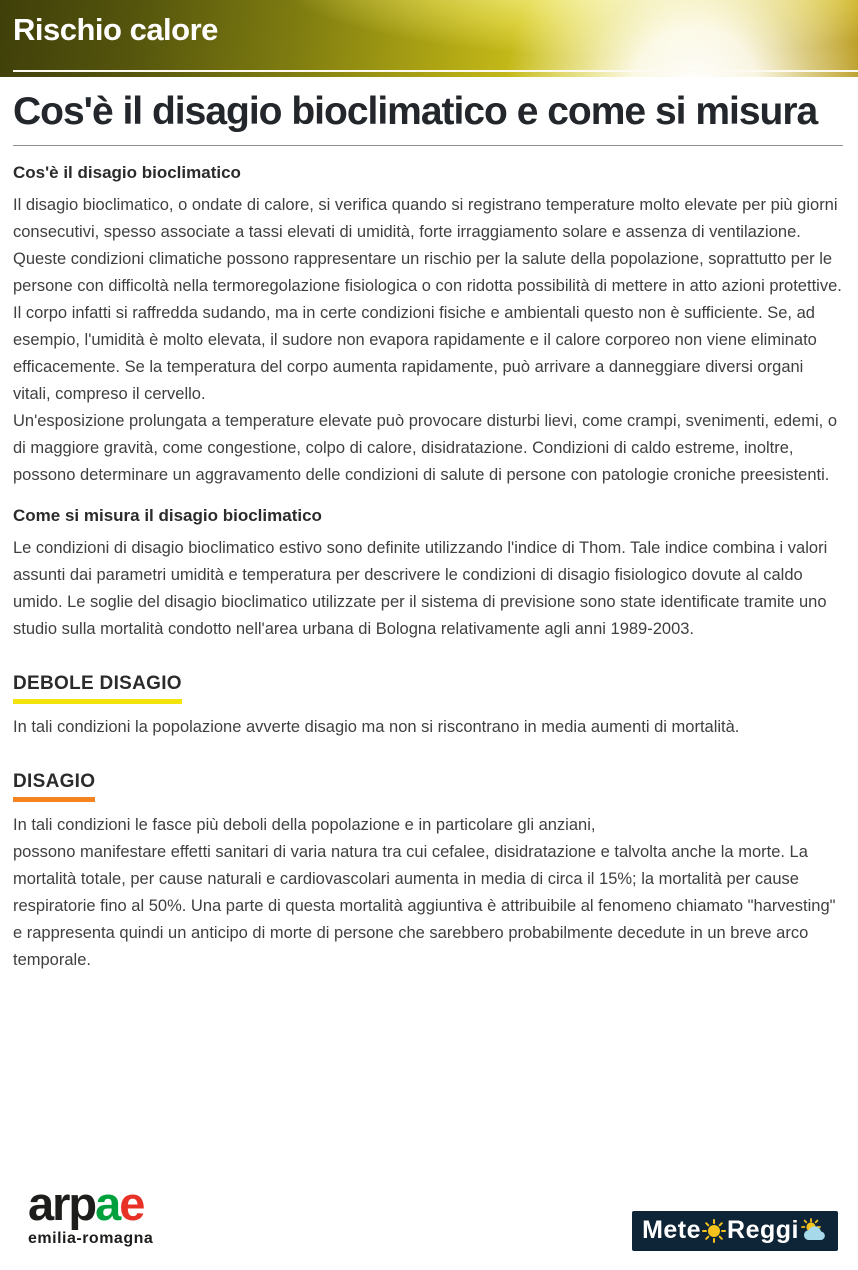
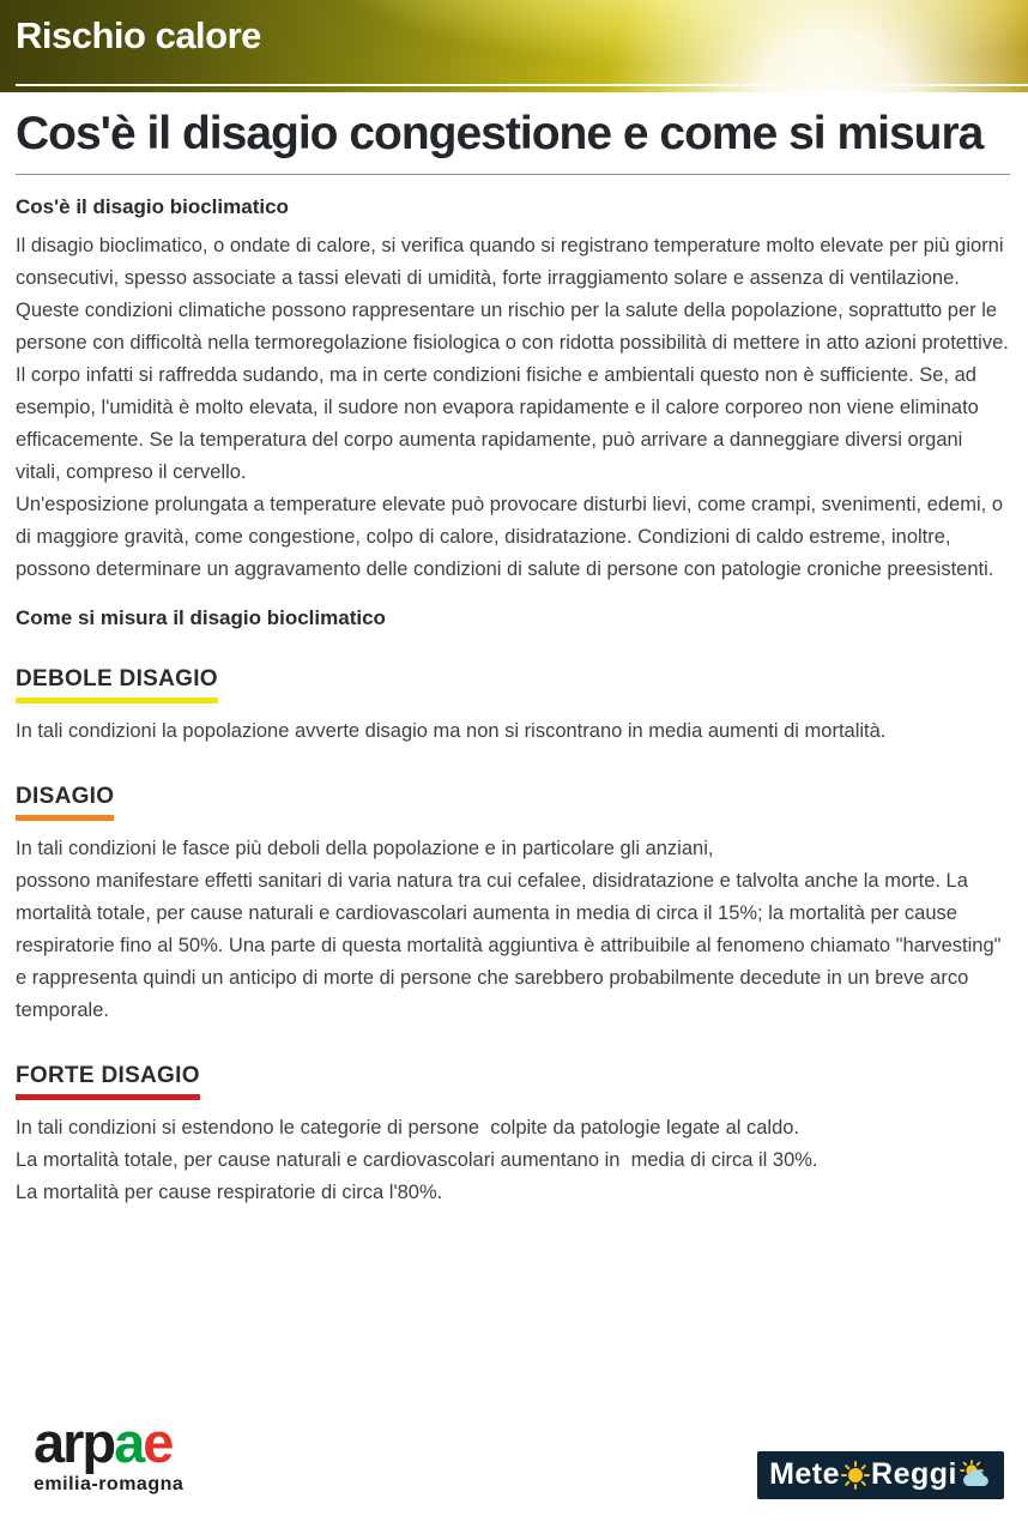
  Rischio calore
- Cos'è il disagio bioclimatico e come si misura
+ Cos'è il disagio congestione e come si misura
  Cos'è il disagio bioclimatico
  Il disagio bioclimatico, o ondate di calore, si verifica quando si registrano temperature molto elevate per più giorni consecutivi, spesso associate a tassi elevati di umidità, forte irraggiamento solare e assenza di ventilazione. Queste condizioni climatiche possono rappresentare un rischio per la salute della popolazione, soprattutto per le persone con difficoltà nella termoregolazione fisiologica o con ridotta possibilità di mettere in atto azioni protettive. Il corpo infatti si raffredda sudando, ma in certe condizioni fisiche e ambientali questo non è sufficiente. Se, ad esempio, l'umidità è molto elevata, il sudore non evapora rapidamente e il calore corporeo non viene eliminato efficacemente. Se la temperatura del corpo aumenta rapidamente, può arrivare a danneggiare diversi organi vitali, compreso il cervello.
  Un'esposizione prolungata a temperature elevate può provocare disturbi lievi, come crampi, svenimenti, edemi, o di maggiore gravità, come congestione, colpo di calore, disidratazione. Condizioni di caldo estreme, inoltre, possono determinare un aggravamento delle condizioni di salute di persone con patologie croniche preesistenti.
  Come si misura il disagio bioclimatico
- Le condizioni di disagio bioclimatico estivo sono definite utilizzando l'indice di Thom. Tale indice combina i valori assunti dai parametri umidità e temperatura per descrivere le condizioni di disagio fisiologico dovute al caldo umido. Le soglie del disagio bioclimatico utilizzate per il sistema di previsione sono state identificate tramite uno studio sulla mortalità condotto nell'area urbana di Bologna relativamente agli anni 1989-2003.
  DEBOLE DISAGIO
  In tali condizioni la popolazione avverte disagio ma non si riscontrano in media aumenti di mortalità.
  DISAGIO
  In tali condizioni le fasce più deboli della popolazione e in particolare gli anziani,
  possono manifestare effetti sanitari di varia natura tra cui cefalee, disidratazione e talvolta anche la morte. La mortalità totale, per cause naturali e cardiovascolari aumenta in media di circa il 15%; la mortalità per cause respiratorie fino al 50%. Una parte di questa mortalità aggiuntiva è attribuibile al fenomeno chiamato "harvesting" e rappresenta quindi un anticipo di morte di persone che sarebbero probabilmente decedute in un breve arco temporale.
+ FORTE DISAGIO
+ In tali condizioni si estendono le categorie di persone colpite da patologie legate al caldo.
+ La mortalità totale, per cause naturali e cardiovascolari aumentano in media di circa il 30%.
+ La mortalità per cause respiratorie di circa l'80%.
  arpae
  emilia-romagna
  Mete
  Reggi
